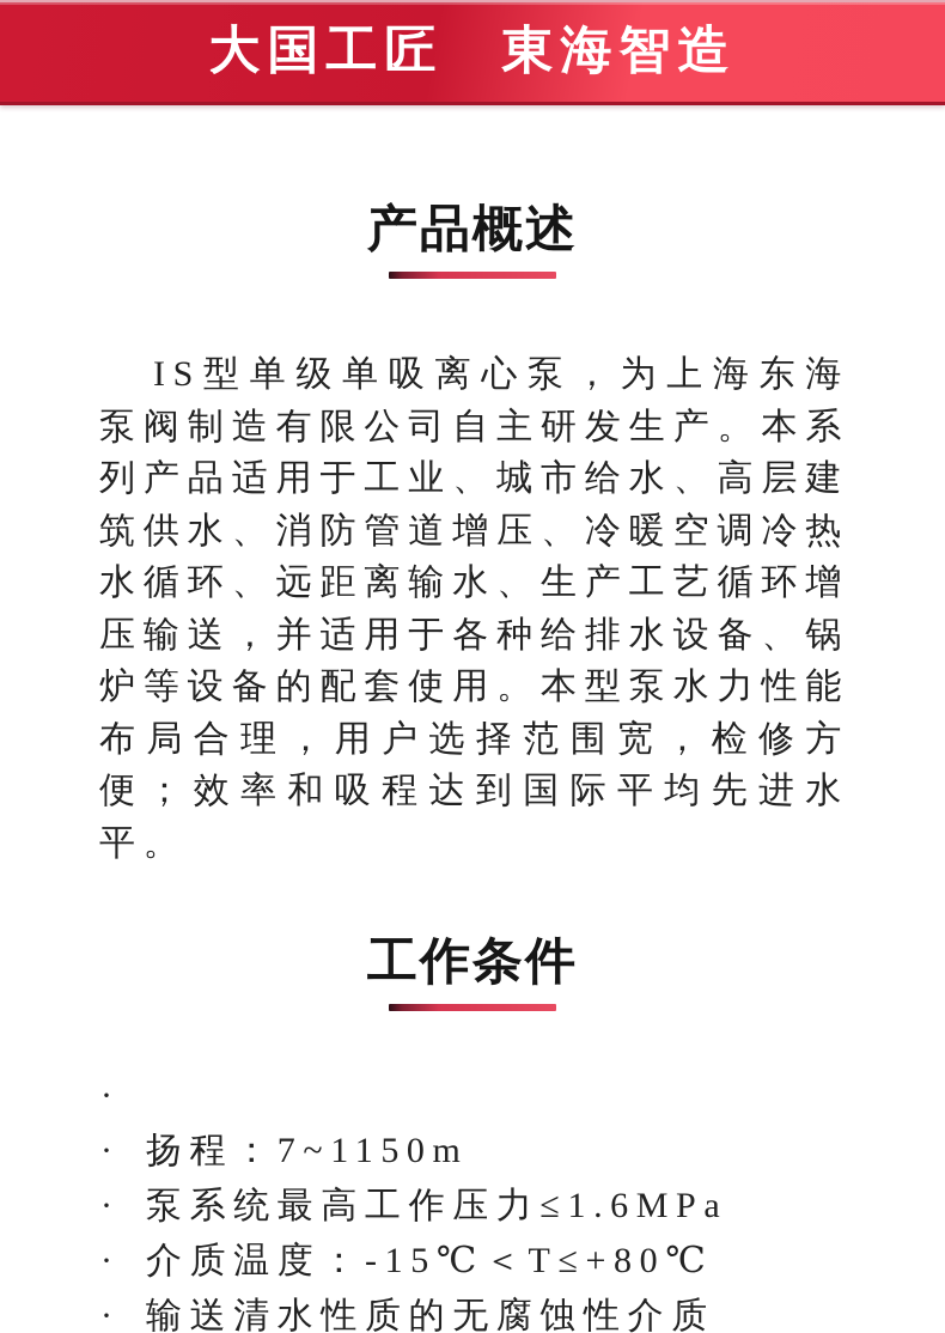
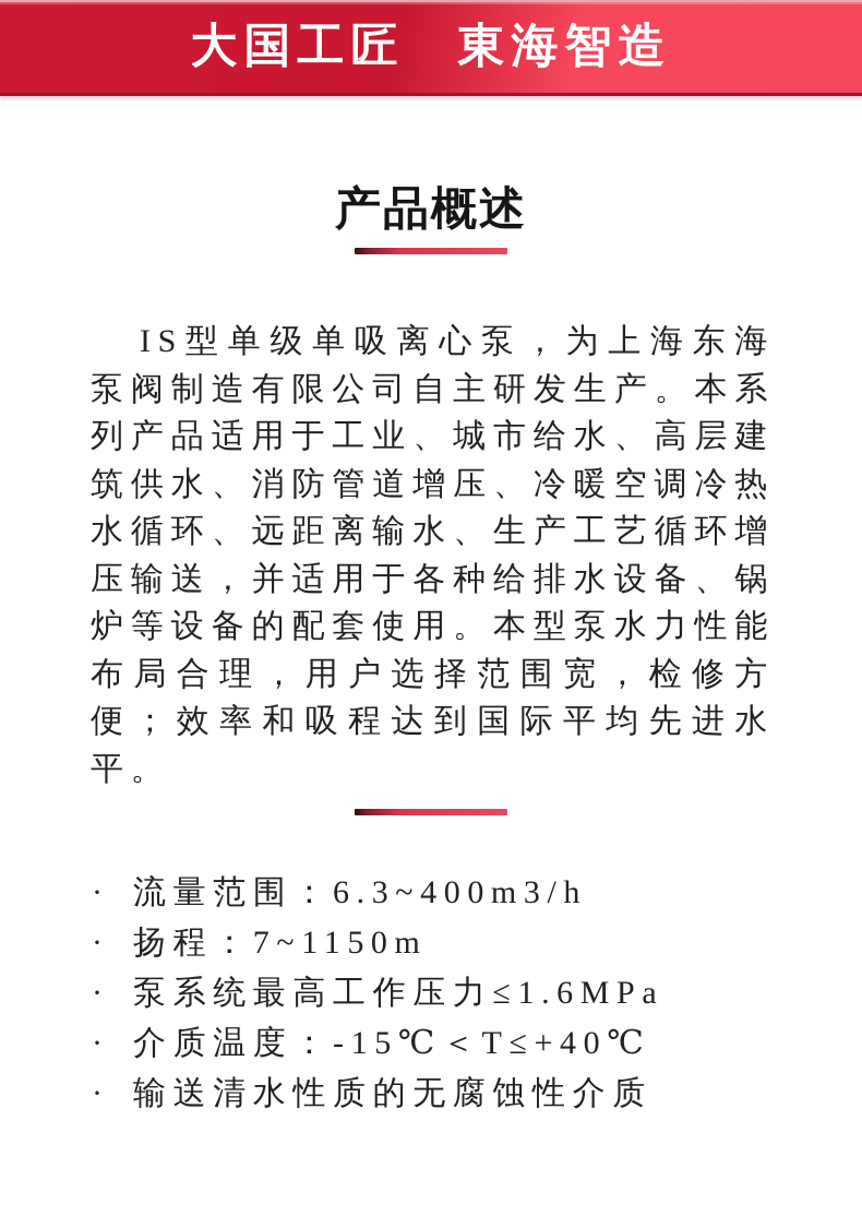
  大国工匠 東海智造
  产品概述
  IS型单级单吸离心泵，为上海东海泵阀制造有限公司自主研发生产。本系列产品适用于工业、城市给水、高层建筑供水、消防管道增压、冷暖空调冷热水循环、远距离输水、生产工艺循环增压输送，并适用于各种给排水设备、锅炉等设备的配套使用。本型泵水力性能布局合理，用户选择范围宽，检修方便；效率和吸程达到国际平均先进水平。
- 工作条件
  ·
+ 流量范围：6.3~400m3/h
  ·
  扬程：7~1150m
  ·
  泵系统最高工作压力≤1.6MPa
  ·
- 介质温度：-15℃＜T≤+80℃
+ 介质温度：-15℃＜T≤+40℃
  ·
  输送清水性质的无腐蚀性介质
